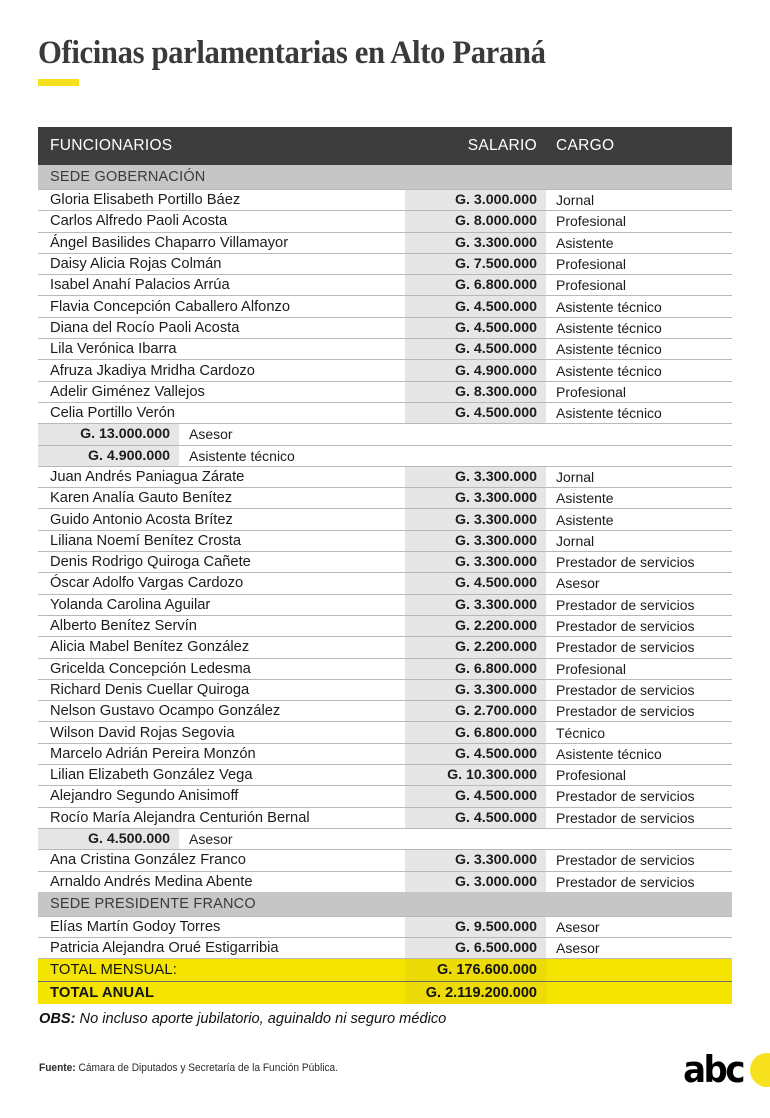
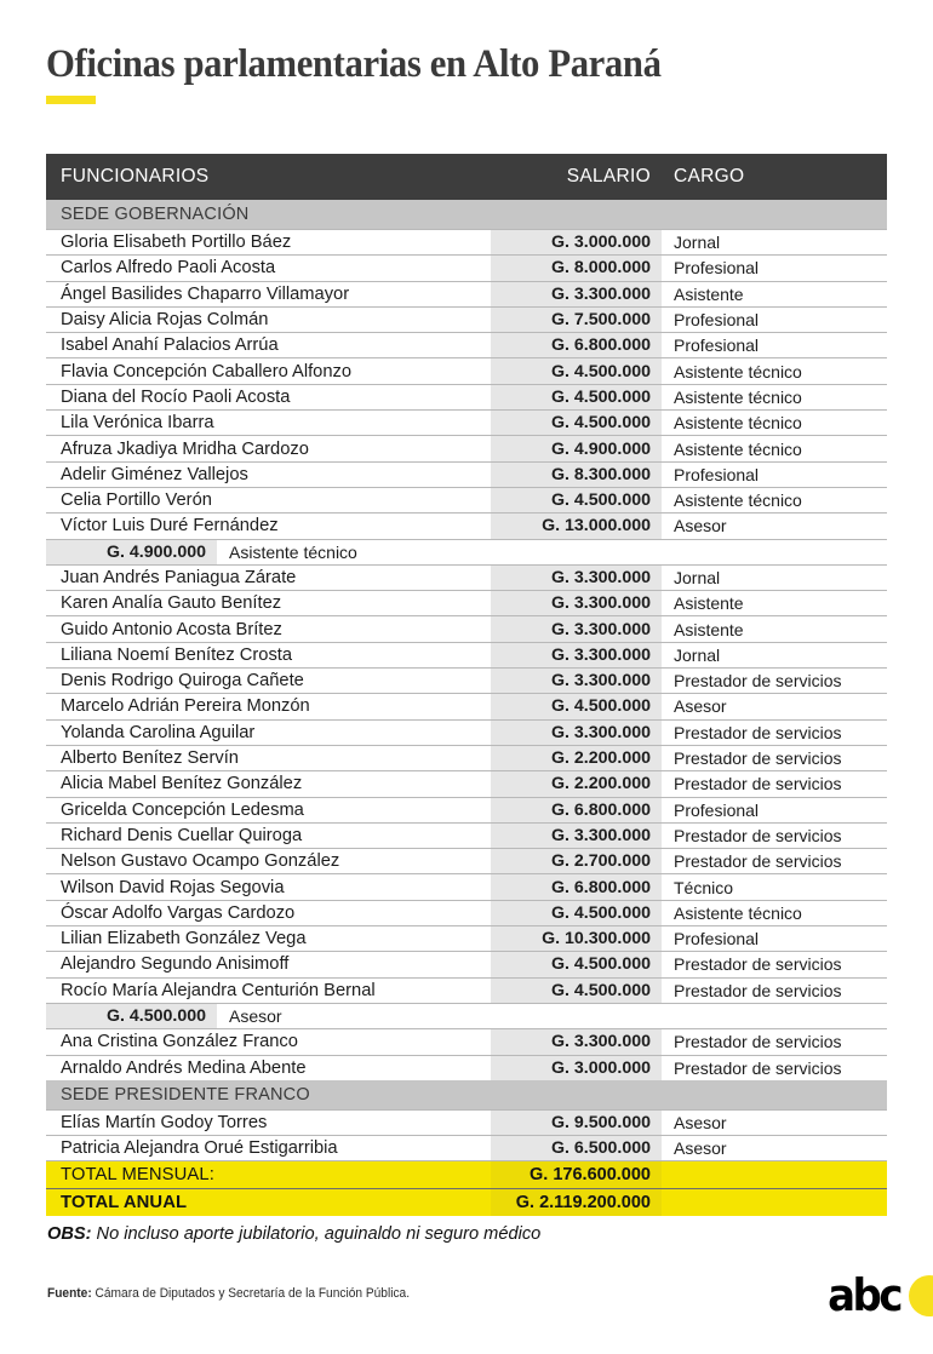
  Oficinas parlamentarias en Alto Paraná
  FUNCIONARIOS
  SALARIO
  CARGO
  SEDE GOBERNACIÓN
  Gloria Elisabeth Portillo Báez
  G. 3.000.000
  Jornal
  Carlos Alfredo Paoli Acosta
  G. 8.000.000
  Profesional
  Ángel Basilides Chaparro Villamayor
  G. 3.300.000
  Asistente
  Daisy Alicia Rojas Colmán
  G. 7.500.000
  Profesional
  Isabel Anahí Palacios Arrúa
  G. 6.800.000
  Profesional
  Flavia Concepción Caballero Alfonzo
  G. 4.500.000
  Asistente técnico
  Diana del Rocío Paoli Acosta
  G. 4.500.000
  Asistente técnico
  Lila Verónica Ibarra
  G. 4.500.000
  Asistente técnico
  Afruza Jkadiya Mridha Cardozo
  G. 4.900.000
  Asistente técnico
  Adelir Giménez Vallejos
  G. 8.300.000
  Profesional
  Celia Portillo Verón
  G. 4.500.000
  Asistente técnico
+ Víctor Luis Duré Fernández
  G. 13.000.000
  Asesor
  G. 4.900.000
  Asistente técnico
  Juan Andrés Paniagua Zárate
  G. 3.300.000
  Jornal
  Karen Analía Gauto Benítez
  G. 3.300.000
  Asistente
  Guido Antonio Acosta Brítez
  G. 3.300.000
  Asistente
  Liliana Noemí Benítez Crosta
  G. 3.300.000
  Jornal
  Denis Rodrigo Quiroga Cañete
  G. 3.300.000
  Prestador de servicios
- Óscar Adolfo Vargas Cardozo
+ Marcelo Adrián Pereira Monzón
  G. 4.500.000
  Asesor
  Yolanda Carolina Aguilar
  G. 3.300.000
  Prestador de servicios
  Alberto Benítez Servín
  G. 2.200.000
  Prestador de servicios
  Alicia Mabel Benítez González
  G. 2.200.000
  Prestador de servicios
  Gricelda Concepción Ledesma
  G. 6.800.000
  Profesional
  Richard Denis Cuellar Quiroga
  G. 3.300.000
  Prestador de servicios
  Nelson Gustavo Ocampo González
  G. 2.700.000
  Prestador de servicios
  Wilson David Rojas Segovia
  G. 6.800.000
  Técnico
- Marcelo Adrián Pereira Monzón
+ Óscar Adolfo Vargas Cardozo
  G. 4.500.000
  Asistente técnico
  Lilian Elizabeth González Vega
  G. 10.300.000
  Profesional
  Alejandro Segundo Anisimoff
  G. 4.500.000
  Prestador de servicios
  Rocío María Alejandra Centurión Bernal
  G. 4.500.000
  Prestador de servicios
  G. 4.500.000
  Asesor
  Ana Cristina González Franco
  G. 3.300.000
  Prestador de servicios
  Arnaldo Andrés Medina Abente
  G. 3.000.000
  Prestador de servicios
  SEDE PRESIDENTE FRANCO
  Elías Martín Godoy Torres
  G. 9.500.000
  Asesor
  Patricia Alejandra Orué Estigarribia
  G. 6.500.000
  Asesor
  TOTAL MENSUAL:
  G. 176.600.000
  TOTAL ANUAL
  G. 2.119.200.000
  OBS: No incluso aporte jubilatorio, aguinaldo ni seguro médico
  Fuente: Cámara de Diputados y Secretaría de la Función Pública.
  abc
